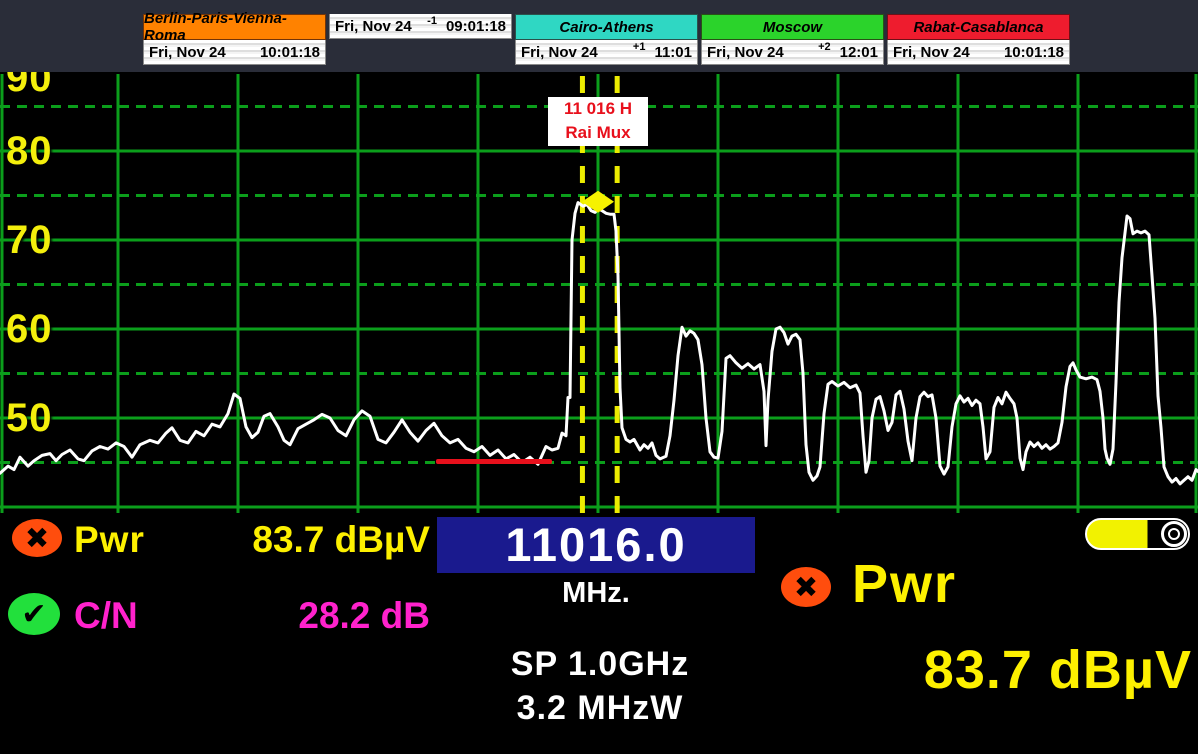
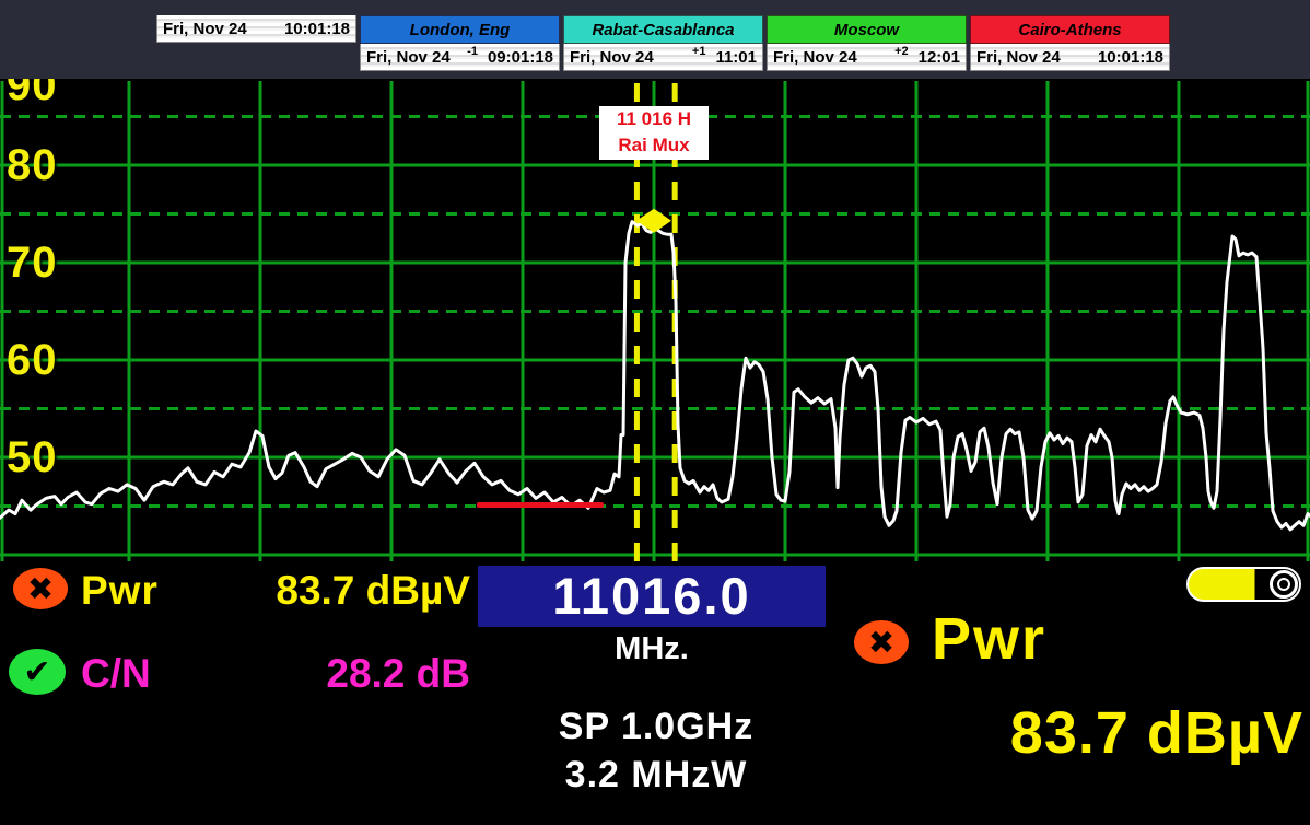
  90
  80
  70
  60
  50
  11 016 H
  Rai Mux
  ✖
  Pwr
  83.7 dBµV
  ✔
  C/N
  28.2 dB
  11016.0
  MHz.
  ✖
  Pwr
  SP 1.0GHz
  3.2 MHzW
  83.7 dBµV
- Berlin-Paris-Vienna-Roma
  Fri, Nov 24
  10:01:18
+ London, Eng
  Fri, Nov 24
  -1
  09:01:18
- Cairo-Athens
+ Rabat-Casablanca
  Fri, Nov 24
  +1
  11:01
  Moscow
  Fri, Nov 24
  +2
  12:01
- Rabat-Casablanca
+ Cairo-Athens
  Fri, Nov 24
  10:01:18
